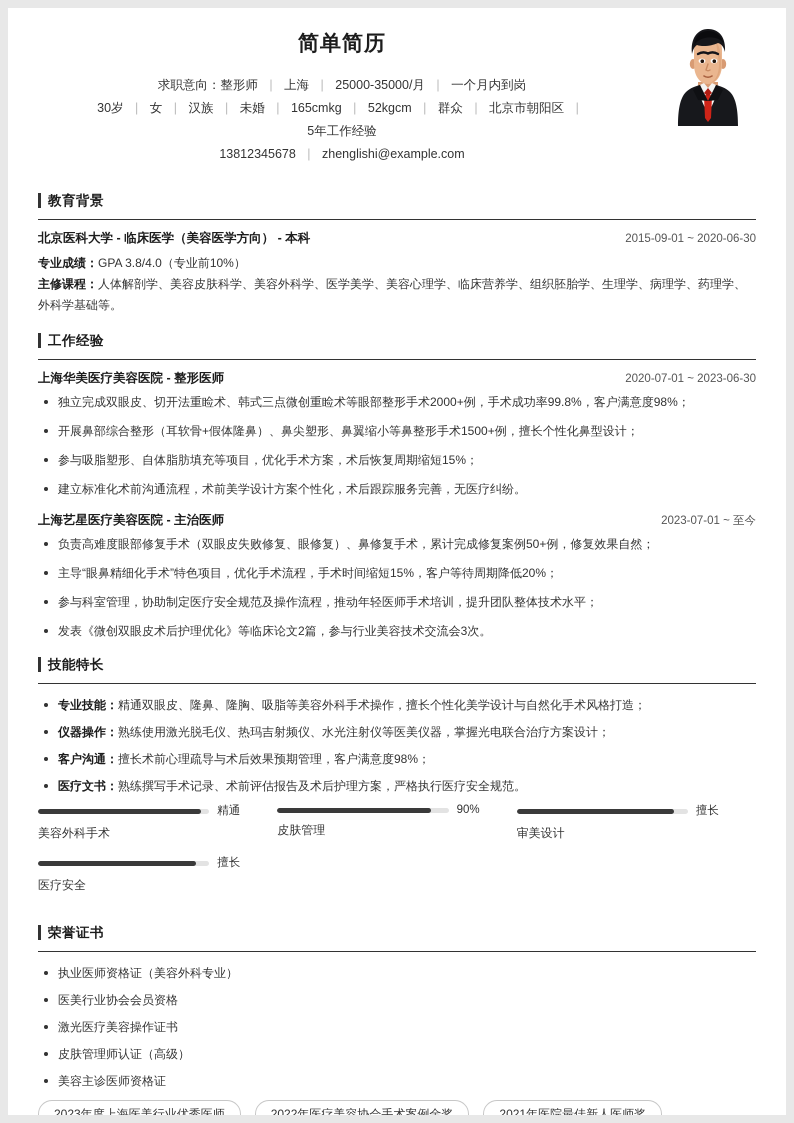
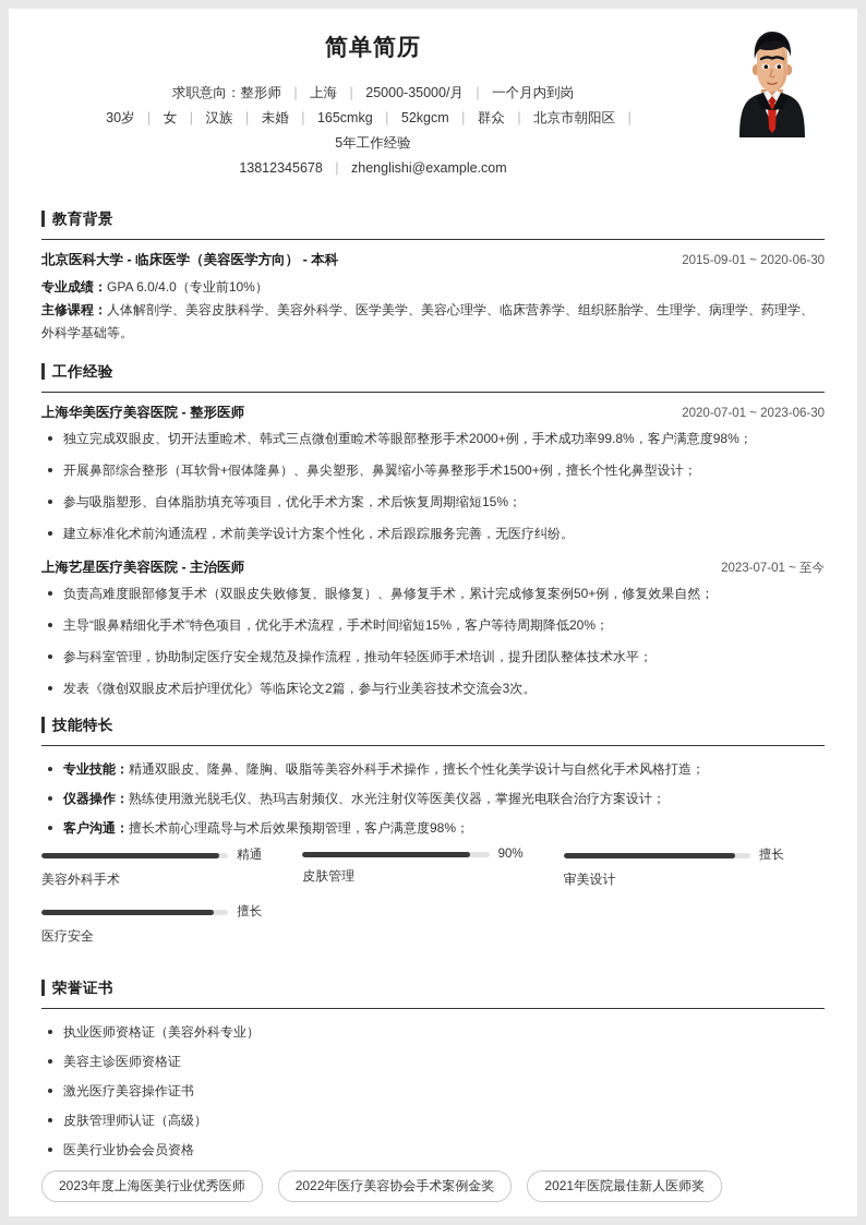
  简单简历
  求职意向：整形师 | 上海 | 25000-35000/月 | 一个月内到岗
  30岁 | 女 | 汉族 | 未婚 | 165cmkg | 52kgcm | 群众 | 北京市朝阳区 |
  5年工作经验
  13812345678 | zhenglishi@example.com
  教育背景
  北京医科大学 - 临床医学（美容医学方向） - 本科
  2015-09-01 ~ 2020-06-30
- 专业成绩：GPA 3.8/4.0（专业前10%）
+ 专业成绩：GPA 6.0/4.0（专业前10%）
  主修课程：人体解剖学、美容皮肤科学、美容外科学、医学美学、美容心理学、临床营养学、组织胚胎学、生理学、病理学、药理学、外科学基础等。
  工作经验
  上海华美医疗美容医院 - 整形医师
  2020-07-01 ~ 2023-06-30
  独立完成双眼皮、切开法重睑术、韩式三点微创重睑术等眼部整形手术2000+例，手术成功率99.8%，客户满意度98%；
  开展鼻部综合整形（耳软骨+假体隆鼻）、鼻尖塑形、鼻翼缩小等鼻整形手术1500+例，擅长个性化鼻型设计；
  参与吸脂塑形、自体脂肪填充等项目，优化手术方案，术后恢复周期缩短15%；
  建立标准化术前沟通流程，术前美学设计方案个性化，术后跟踪服务完善，无医疗纠纷。
  上海艺星医疗美容医院 - 主治医师
  2023-07-01 ~ 至今
  负责高难度眼部修复手术（双眼皮失败修复、眼修复）、鼻修复手术，累计完成修复案例50+例，修复效果自然；
  主导“眼鼻精细化手术”特色项目，优化手术流程，手术时间缩短15%，客户等待周期降低20%；
  参与科室管理，协助制定医疗安全规范及操作流程，推动年轻医师手术培训，提升团队整体技术水平；
  发表《微创双眼皮术后护理优化》等临床论文2篇，参与行业美容技术交流会3次。
  技能特长
  专业技能：精通双眼皮、隆鼻、隆胸、吸脂等美容外科手术操作，擅长个性化美学设计与自然化手术风格打造；
  仪器操作：熟练使用激光脱毛仪、热玛吉射频仪、水光注射仪等医美仪器，掌握光电联合治疗方案设计；
  客户沟通：擅长术前心理疏导与术后效果预期管理，客户满意度98%；
- 医疗文书：熟练撰写手术记录、术前评估报告及术后护理方案，严格执行医疗安全规范。
  精通
  美容外科手术
  90%
  皮肤管理
  擅长
  审美设计
  擅长
  医疗安全
  荣誉证书
  执业医师资格证（美容外科专业）
- 医美行业协会会员资格
+ 美容主诊医师资格证
  激光医疗美容操作证书
  皮肤管理师认证（高级）
- 美容主诊医师资格证
+ 医美行业协会会员资格
  2023年度上海医美行业优秀医师
  2022年医疗美容协会手术案例金奖
  2021年医院最佳新人医师奖
